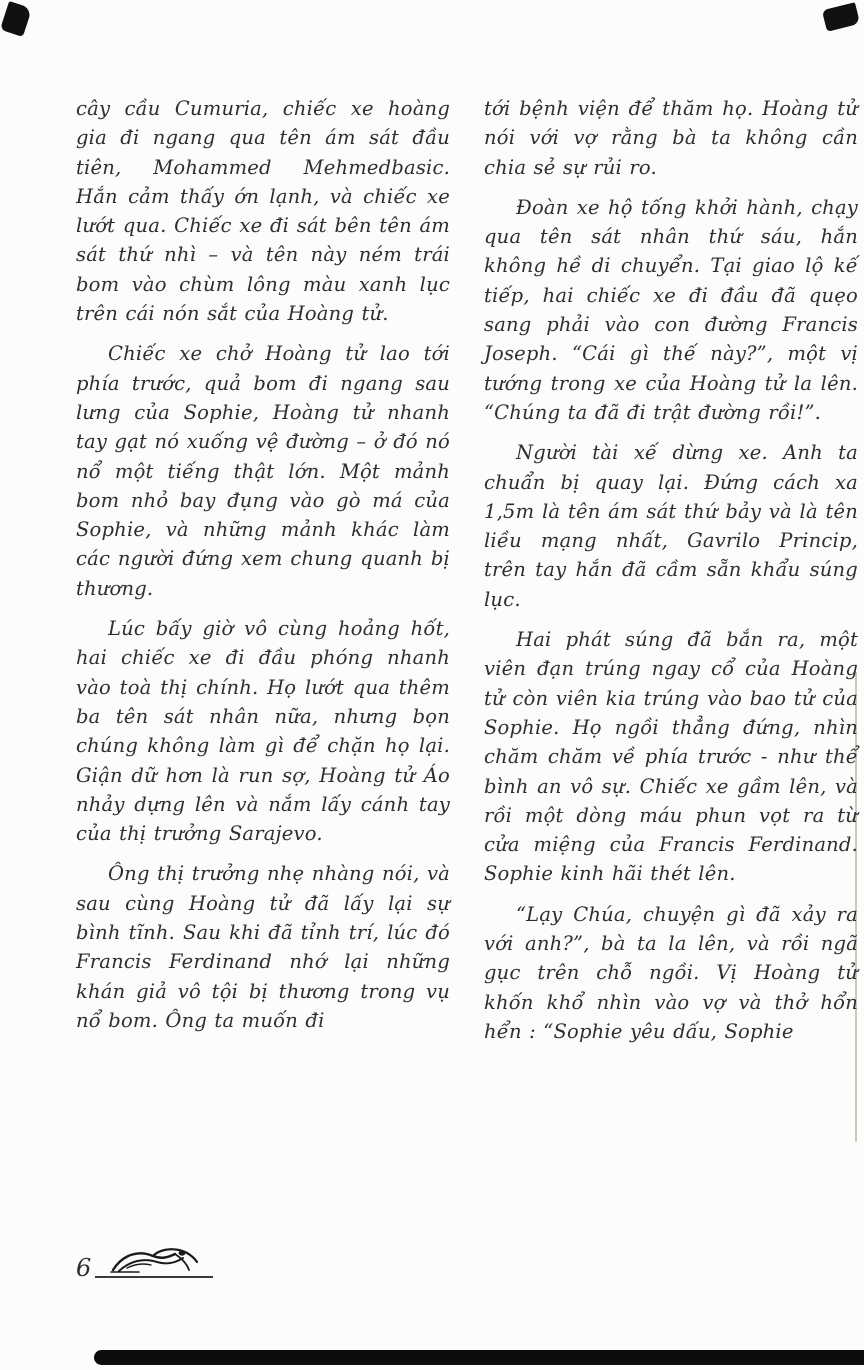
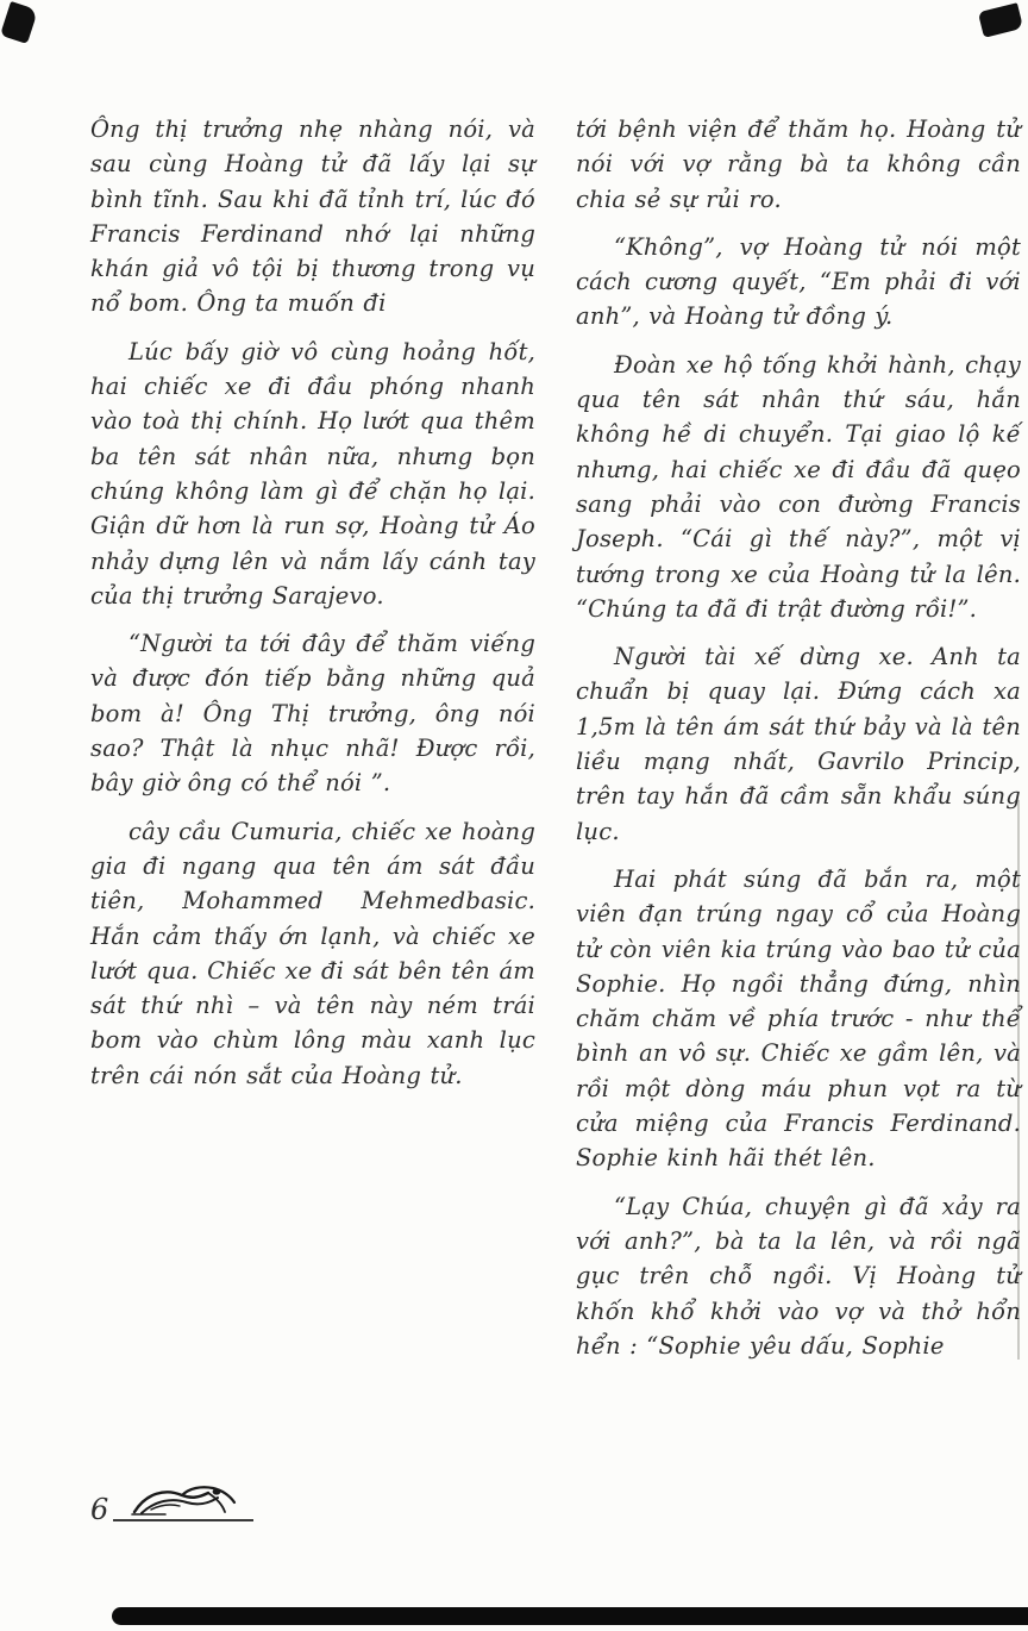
- cây cầu Cumuria, chiếc xe hoàng gia đi ngang qua tên ám sát đầu tiên, Mohammed Mehmedbasic. Hắn cảm thấy ớn lạnh, và chiếc xe lướt qua. Chiếc xe đi sát bên tên ám sát thứ nhì – và tên này ném trái bom vào chùm lông màu xanh lục trên cái nón sắt của Hoàng tử.
+ Ông thị trưởng nhẹ nhàng nói, và sau cùng Hoàng tử đã lấy lại sự bình tĩnh. Sau khi đã tỉnh trí, lúc đó Francis Ferdinand nhớ lại những khán giả vô tội bị thương trong vụ nổ bom. Ông ta muốn đi
- Chiếc xe chở Hoàng tử lao tới phía trước, quả bom đi ngang sau lưng của Sophie, Hoàng tử nhanh tay gạt nó xuống vệ đường – ở đó nó nổ một tiếng thật lớn. Một mảnh bom nhỏ bay đụng vào gò má của Sophie, và những mảnh khác làm các người đứng xem chung quanh bị thương.
  Lúc bấy giờ vô cùng hoảng hốt, hai chiếc xe đi đầu phóng nhanh vào toà thị chính. Họ lướt qua thêm ba tên sát nhân nữa, nhưng bọn chúng không làm gì để chặn họ lại. Giận dữ hơn là run sợ, Hoàng tử Áo nhảy dựng lên và nắm lấy cánh tay của thị trưởng Sarajevo.
+ “Người ta tới đây để thăm viếng và được đón tiếp bằng những quả bom à! Ông Thị trưởng, ông nói sao? Thật là nhục nhã! Được rồi, bây giờ ông có thể nói ”.
- Ông thị trưởng nhẹ nhàng nói, và sau cùng Hoàng tử đã lấy lại sự bình tĩnh. Sau khi đã tỉnh trí, lúc đó Francis Ferdinand nhớ lại những khán giả vô tội bị thương trong vụ nổ bom. Ông ta muốn đi
+ cây cầu Cumuria, chiếc xe hoàng gia đi ngang qua tên ám sát đầu tiên, Mohammed Mehmedbasic. Hắn cảm thấy ớn lạnh, và chiếc xe lướt qua. Chiếc xe đi sát bên tên ám sát thứ nhì – và tên này ném trái bom vào chùm lông màu xanh lục trên cái nón sắt của Hoàng tử.
  tới bệnh viện để thăm họ. Hoàng tử nói với vợ rằng bà ta không cần chia sẻ sự rủi ro.
+ “Không”, vợ Hoàng tử nói một cách cương quyết, “Em phải đi với anh”, và Hoàng tử đồng ý.
- Đoàn xe hộ tống khởi hành, chạy qua tên sát nhân thứ sáu, hắn không hề di chuyển. Tại giao lộ kế tiếp, hai chiếc xe đi đầu đã quẹo sang phải vào con đường Francis Joseph. “Cái gì thế này?”, một vị tướng trong xe của Hoàng tử la lên. “Chúng ta đã đi trật đường rồi!”.
+ Đoàn xe hộ tống khởi hành, chạy qua tên sát nhân thứ sáu, hắn không hề di chuyển. Tại giao lộ kế nhưng, hai chiếc xe đi đầu đã quẹo sang phải vào con đường Francis Joseph. “Cái gì thế này?”, một vị tướng trong xe của Hoàng tử la lên. “Chúng ta đã đi trật đường rồi!”.
  Người tài xế dừng xe. Anh ta chuẩn bị quay lại. Đứng cách xa 1,5m là tên ám sát thứ bảy và là tên liều mạng nhất, Gavrilo Princip, trên tay hắn đã cầm sẵn khẩu súng lục.
  Hai phát súng đã bắn ra, một viên đạn trúng ngay cổ của Hoàng tử còn viên kia trúng vào bao tử của Sophie. Họ ngồi thẳng đứng, nhìn chăm chăm về phía trước - như thể bình an vô sự. Chiếc xe gầm lên, và rồi một dòng máu phun vọt ra từ cửa miệng của Francis Ferdinand. Sophie kinh hãi thét lên.
- “Lạy Chúa, chuyện gì đã xảy ra với anh?”, bà ta la lên, và rồi ngã gục trên chỗ ngồi. Vị Hoàng tử khốn khổ nhìn vào vợ và thở hổn hển : “Sophie yêu dấu, Sophie
+ “Lạy Chúa, chuyện gì đã xảy ra với anh?”, bà ta la lên, và rồi ngã gục trên chỗ ngồi. Vị Hoàng tử khốn khổ khởi vào vợ và thở hổn hển : “Sophie yêu dấu, Sophie
  6
